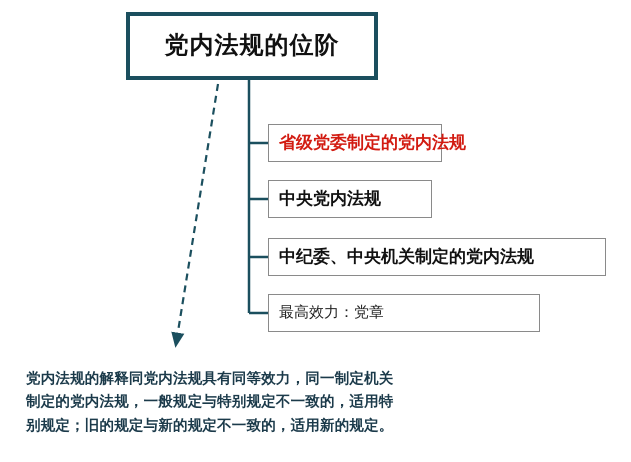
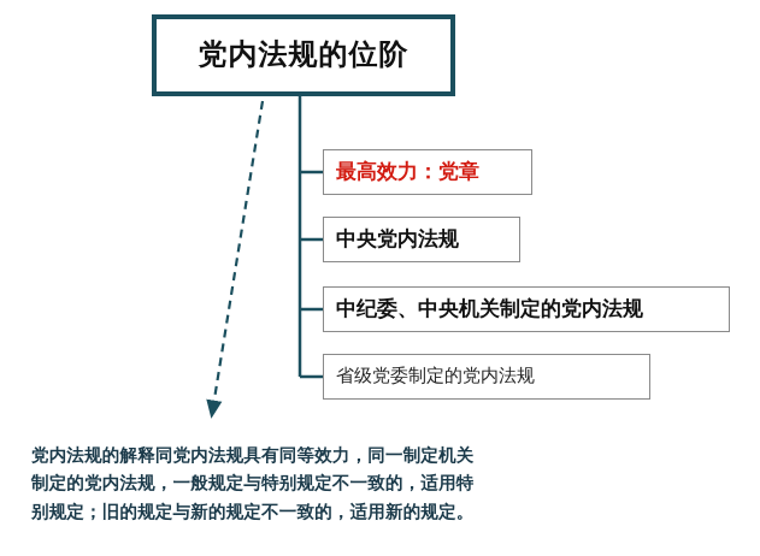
  党内法规的位阶
- 省级党委制定的党内法规
+ 最高效力：党章
  中央党内法规
  中纪委、中央机关制定的党内法规
- 最高效力：党章
+ 省级党委制定的党内法规
  党内法规的解释同党内法规具有同等效力，同一制定机关
  制定的党内法规，一般规定与特别规定不一致的，适用特
  别规定；旧的规定与新的规定不一致的，适用新的规定。
